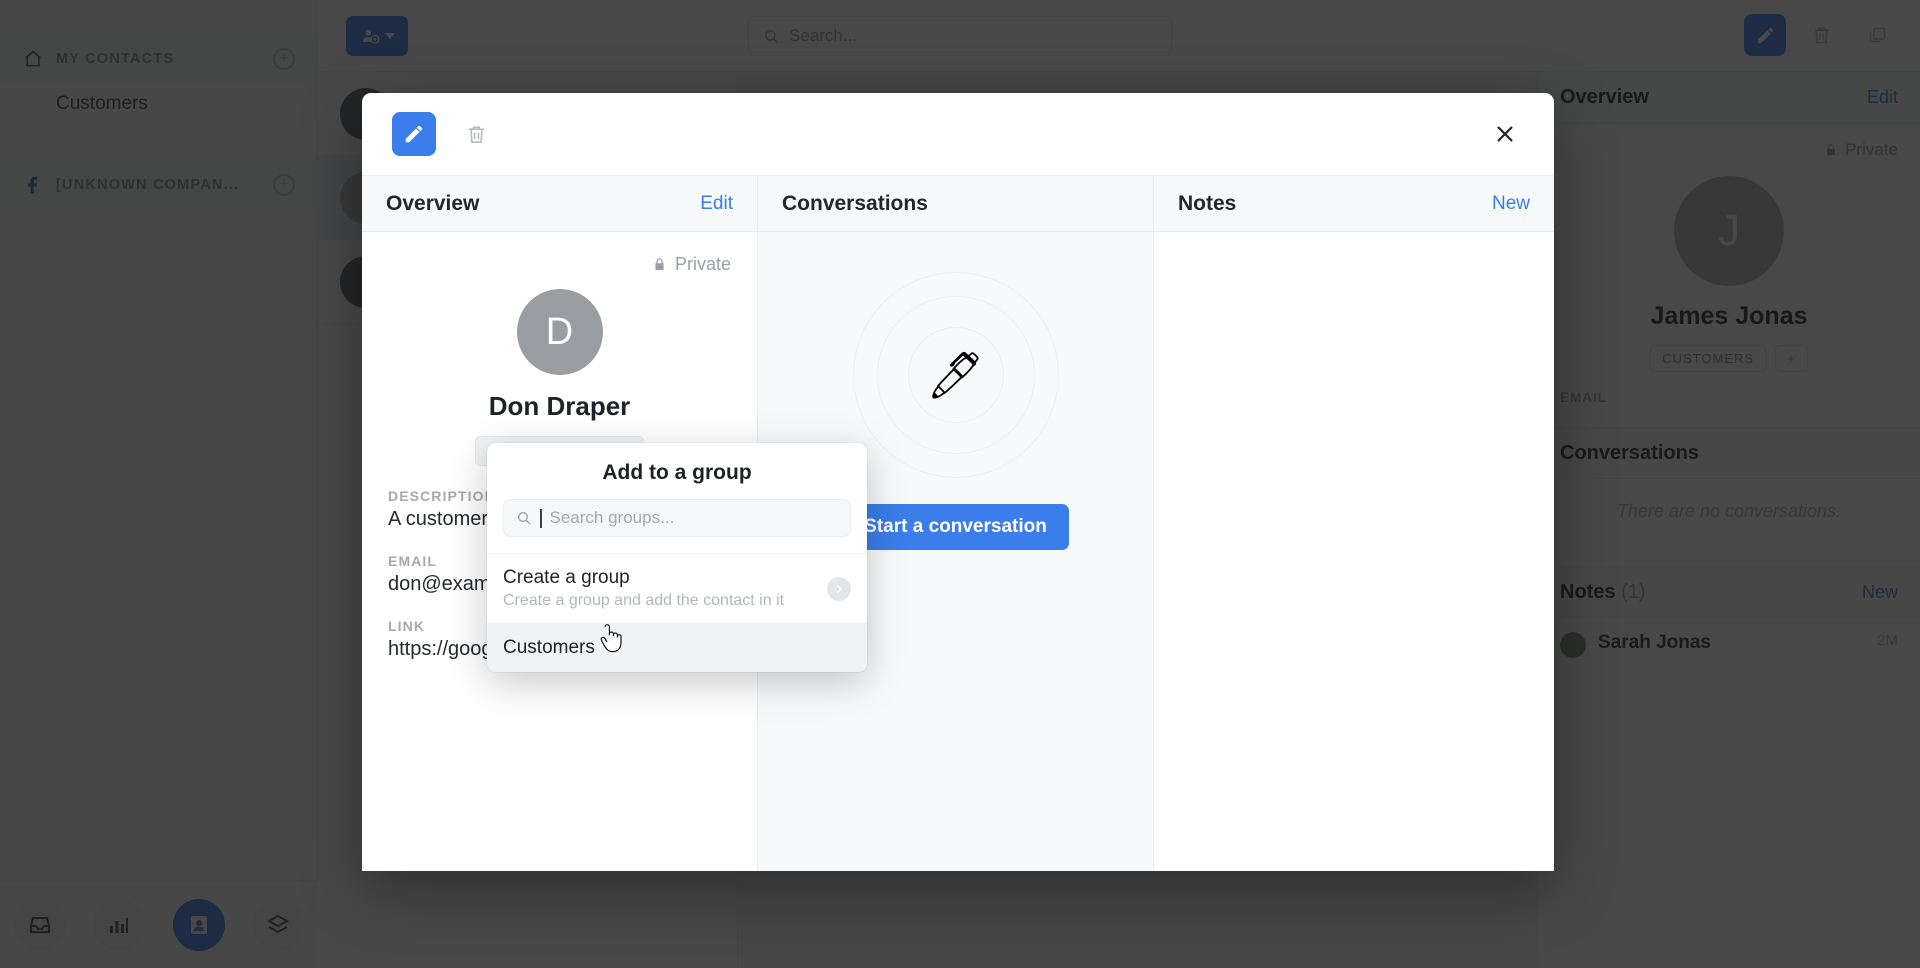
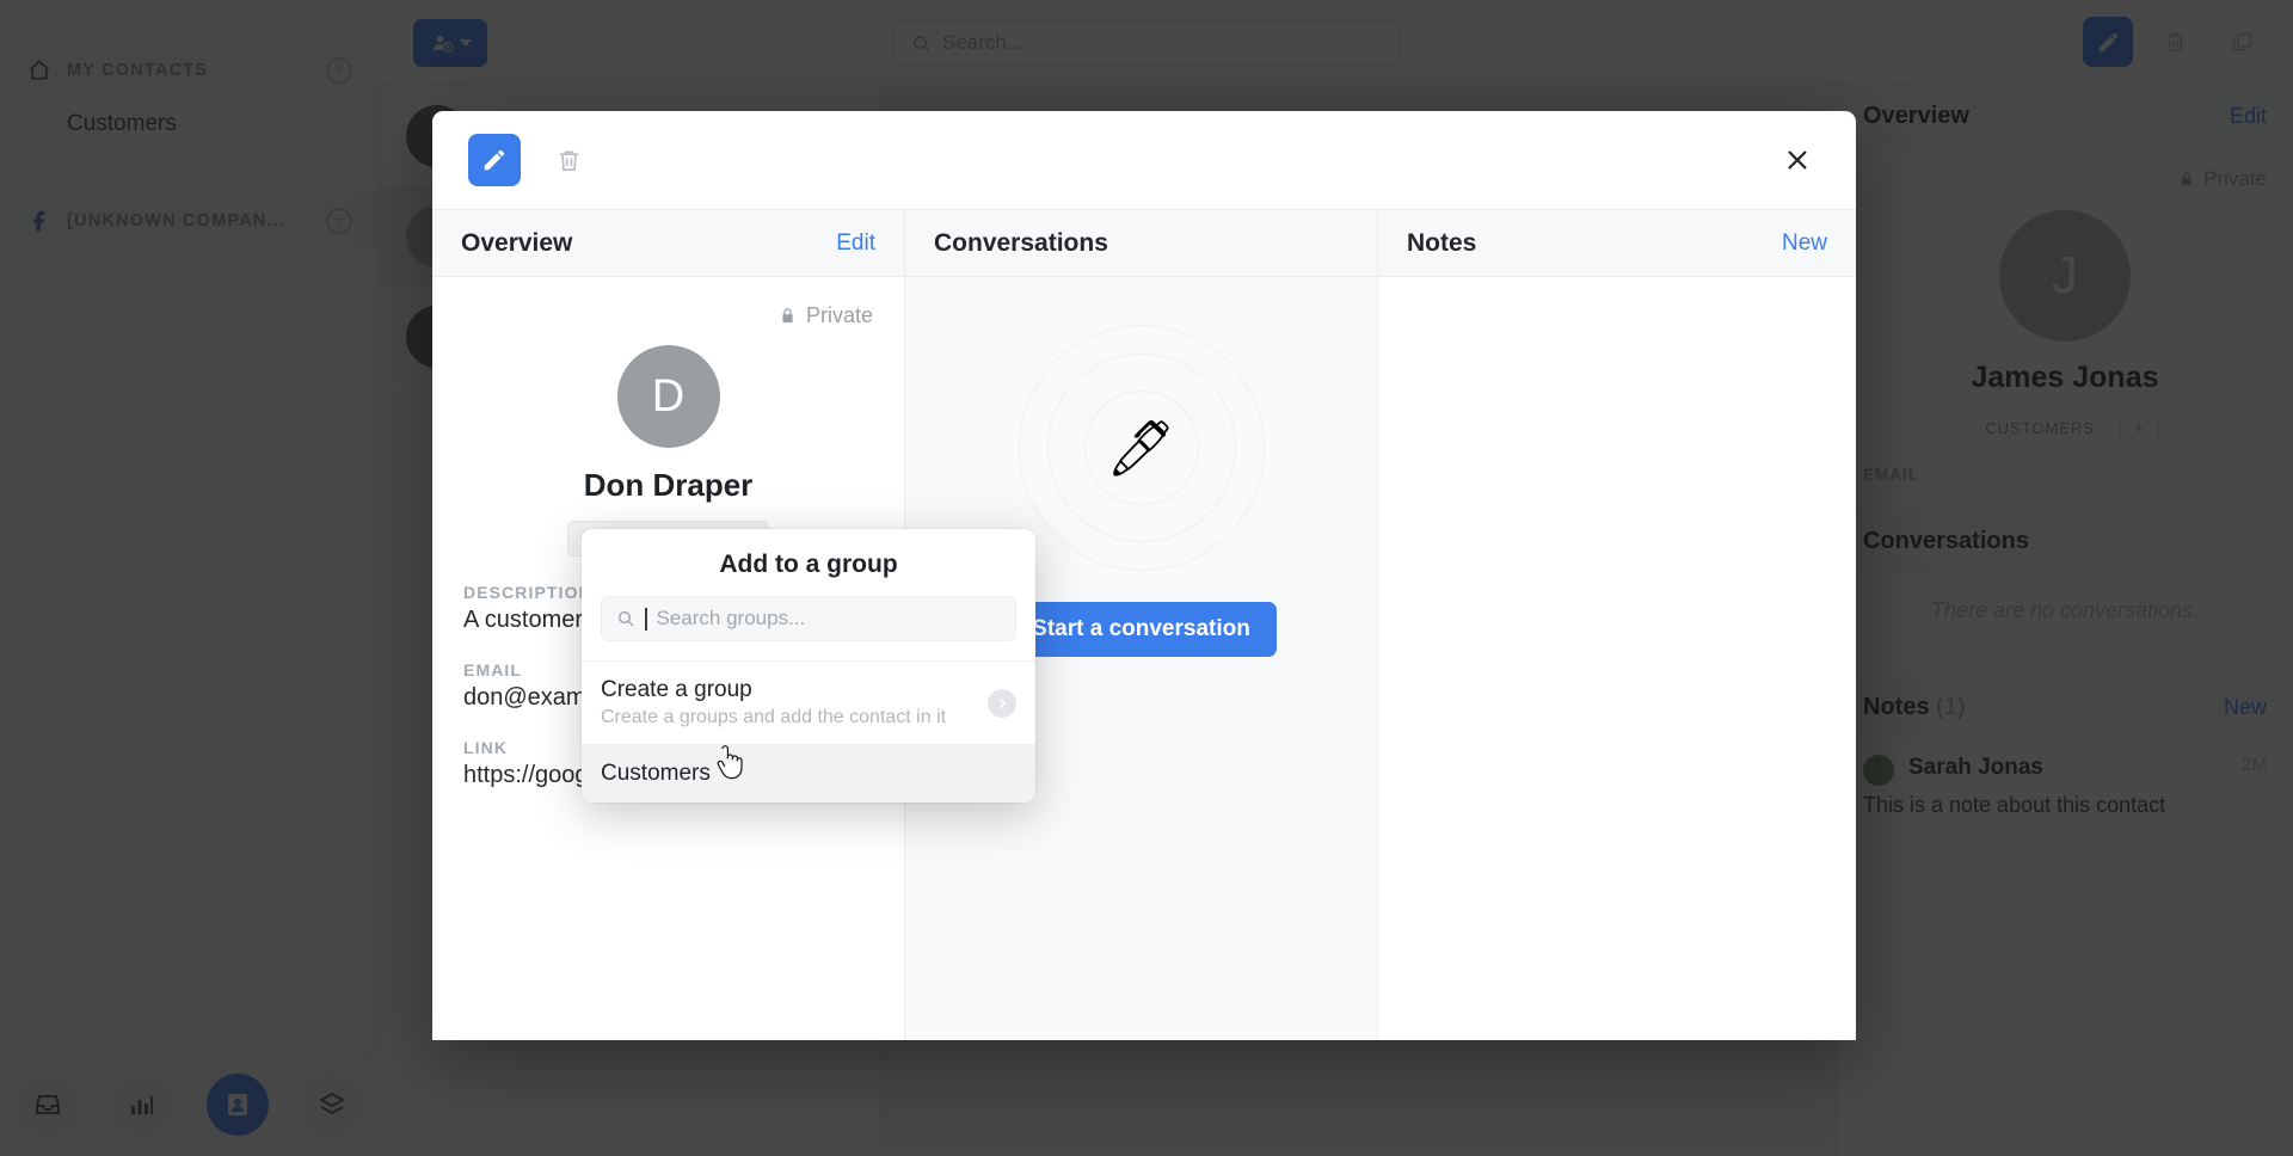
  Customers
  Overview
  Edit
  James Jonas
  CUSTOMERS
  EMAIL
  Conversations
  New
  Sarah Jonas
+ This is a note about this contact
  Overview
  Edit
  Private
  D
  Don Draper
  DESCRIPTIO
  A customer
  EMAIL
  LINK
  Conversations
  🖊
  Start a conversation
  Notes
  New
  Add to a group
  Search groups...
  Create a group
- Create a group and add the contact in it
+ Create a groups and add the contact in it
  Customers
